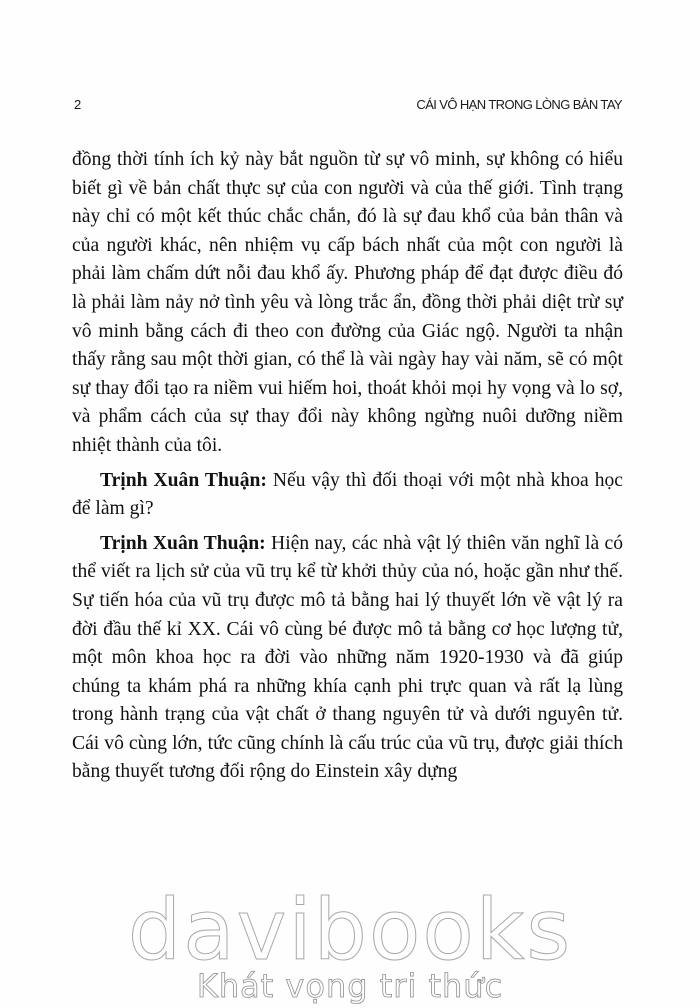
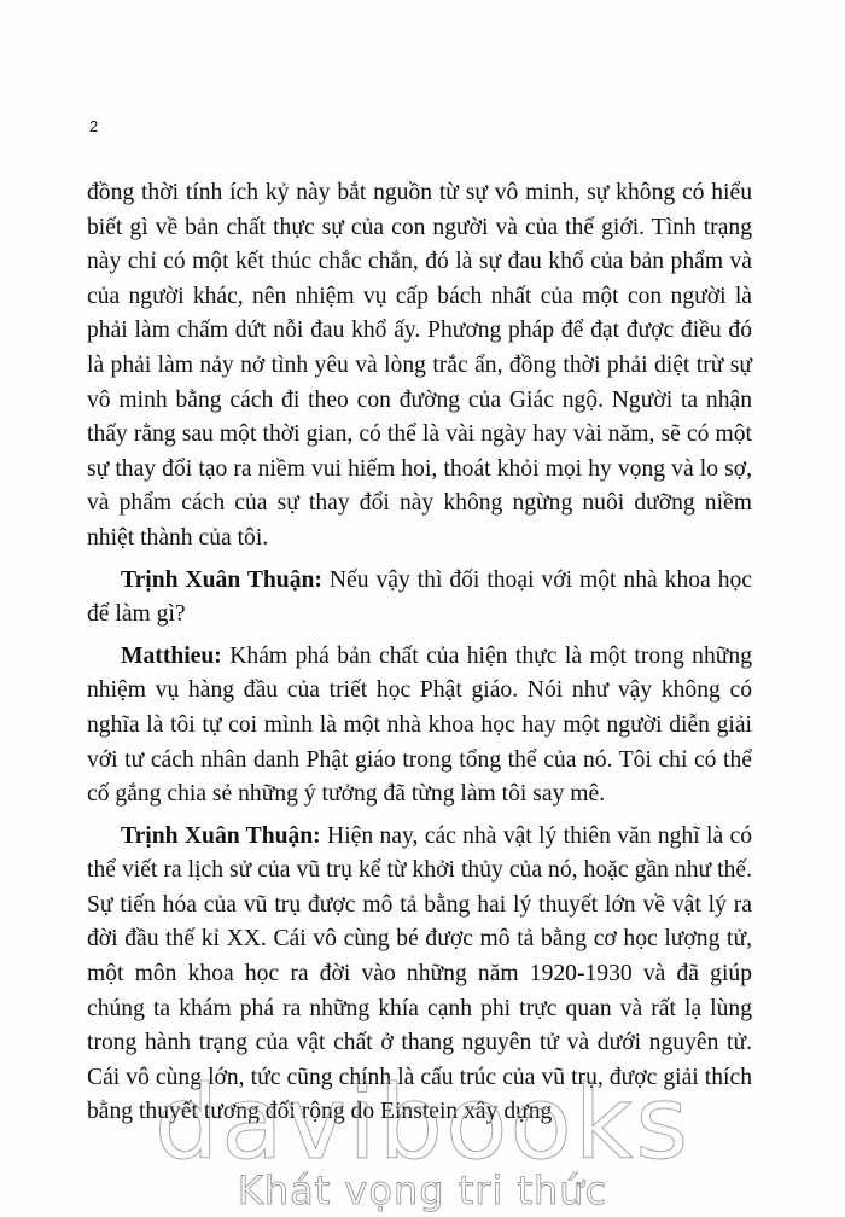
  2
- CÁI VÔ HẠN TRONG LÒNG BÀN TAY
- đồng thời tính ích kỷ này bắt nguồn từ sự vô minh, sự không có hiểu biết gì về bản chất thực sự của con người và của thế giới. Tình trạng này chỉ có một kết thúc chắc chắn, đó là sự đau khổ của bản thân và của người khác, nên nhiệm vụ cấp bách nhất của một con người là phải làm chấm dứt nỗi đau khổ ấy. Phương pháp để đạt được điều đó là phải làm nảy nở tình yêu và lòng trắc ẩn, đồng thời phải diệt trừ sự vô minh bằng cách đi theo con đường của Giác ngộ. Người ta nhận thấy rằng sau một thời gian, có thể là vài ngày hay vài năm, sẽ có một sự thay đổi tạo ra niềm vui hiếm hoi, thoát khỏi mọi hy vọng và lo sợ, và phẩm cách của sự thay đổi này không ngừng nuôi dưỡng niềm nhiệt thành của tôi.
+ đồng thời tính ích kỷ này bắt nguồn từ sự vô minh, sự không có hiểu biết gì về bản chất thực sự của con người và của thế giới. Tình trạng này chỉ có một kết thúc chắc chắn, đó là sự đau khổ của bản phẩm và của người khác, nên nhiệm vụ cấp bách nhất của một con người là phải làm chấm dứt nỗi đau khổ ấy. Phương pháp để đạt được điều đó là phải làm nảy nở tình yêu và lòng trắc ẩn, đồng thời phải diệt trừ sự vô minh bằng cách đi theo con đường của Giác ngộ. Người ta nhận thấy rằng sau một thời gian, có thể là vài ngày hay vài năm, sẽ có một sự thay đổi tạo ra niềm vui hiếm hoi, thoát khỏi mọi hy vọng và lo sợ, và phẩm cách của sự thay đổi này không ngừng nuôi dưỡng niềm nhiệt thành của tôi.
  Trịnh Xuân Thuận: Nếu vậy thì đối thoại với một nhà khoa học để làm gì?
+ Matthieu: Khám phá bản chất của hiện thực là một trong những nhiệm vụ hàng đầu của triết học Phật giáo. Nói như vậy không có nghĩa là tôi tự coi mình là một nhà khoa học hay một người diễn giải với tư cách nhân danh Phật giáo trong tổng thể của nó. Tôi chỉ có thể cố gắng chia sẻ những ý tưởng đã từng làm tôi say mê.
  Trịnh Xuân Thuận: Hiện nay, các nhà vật lý thiên văn nghĩ là có thể viết ra lịch sử của vũ trụ kể từ khởi thủy của nó, hoặc gần như thế. Sự tiến hóa của vũ trụ được mô tả bằng hai lý thuyết lớn về vật lý ra đời đầu thế kỉ XX. Cái vô cùng bé được mô tả bằng cơ học lượng tử, một môn khoa học ra đời vào những năm 1920-1930 và đã giúp chúng ta khám phá ra những khía cạnh phi trực quan và rất lạ lùng trong hành trạng của vật chất ở thang nguyên tử và dưới nguyên tử. Cái vô cùng lớn, tức cũng chính là cấu trúc của vũ trụ, được giải thích bằng thuyết tương đối rộng do Einstein xây dựng
  davibooks
  Khát vọng tri thức
